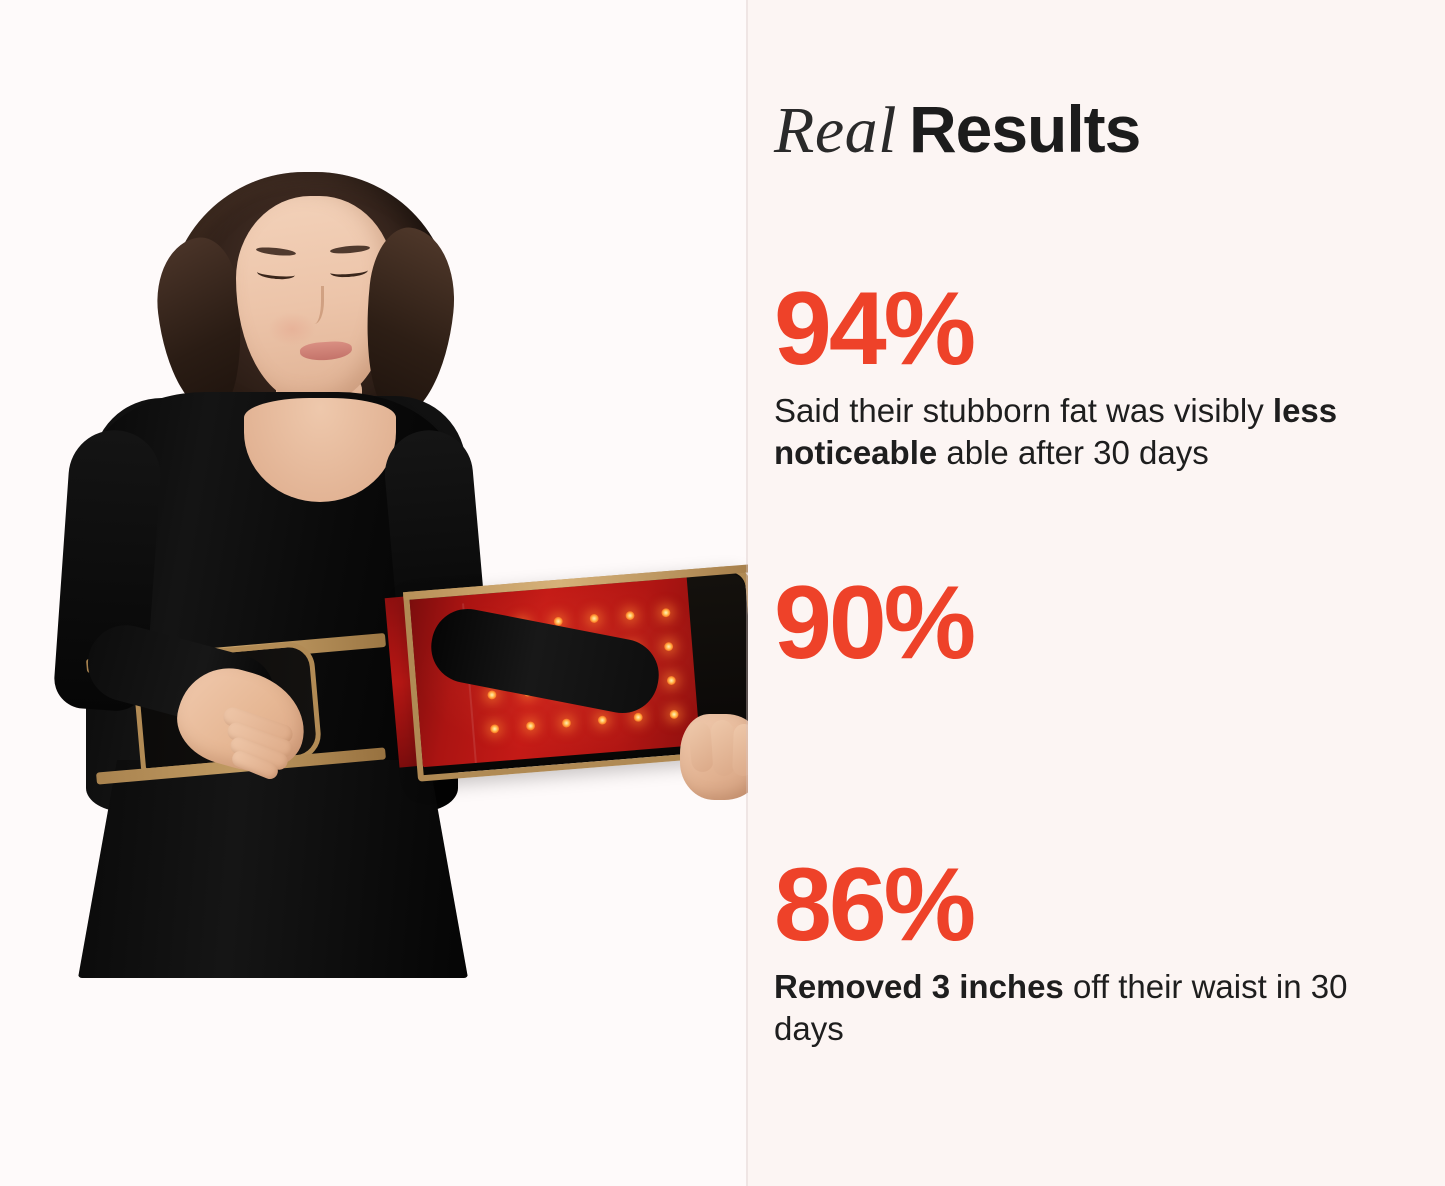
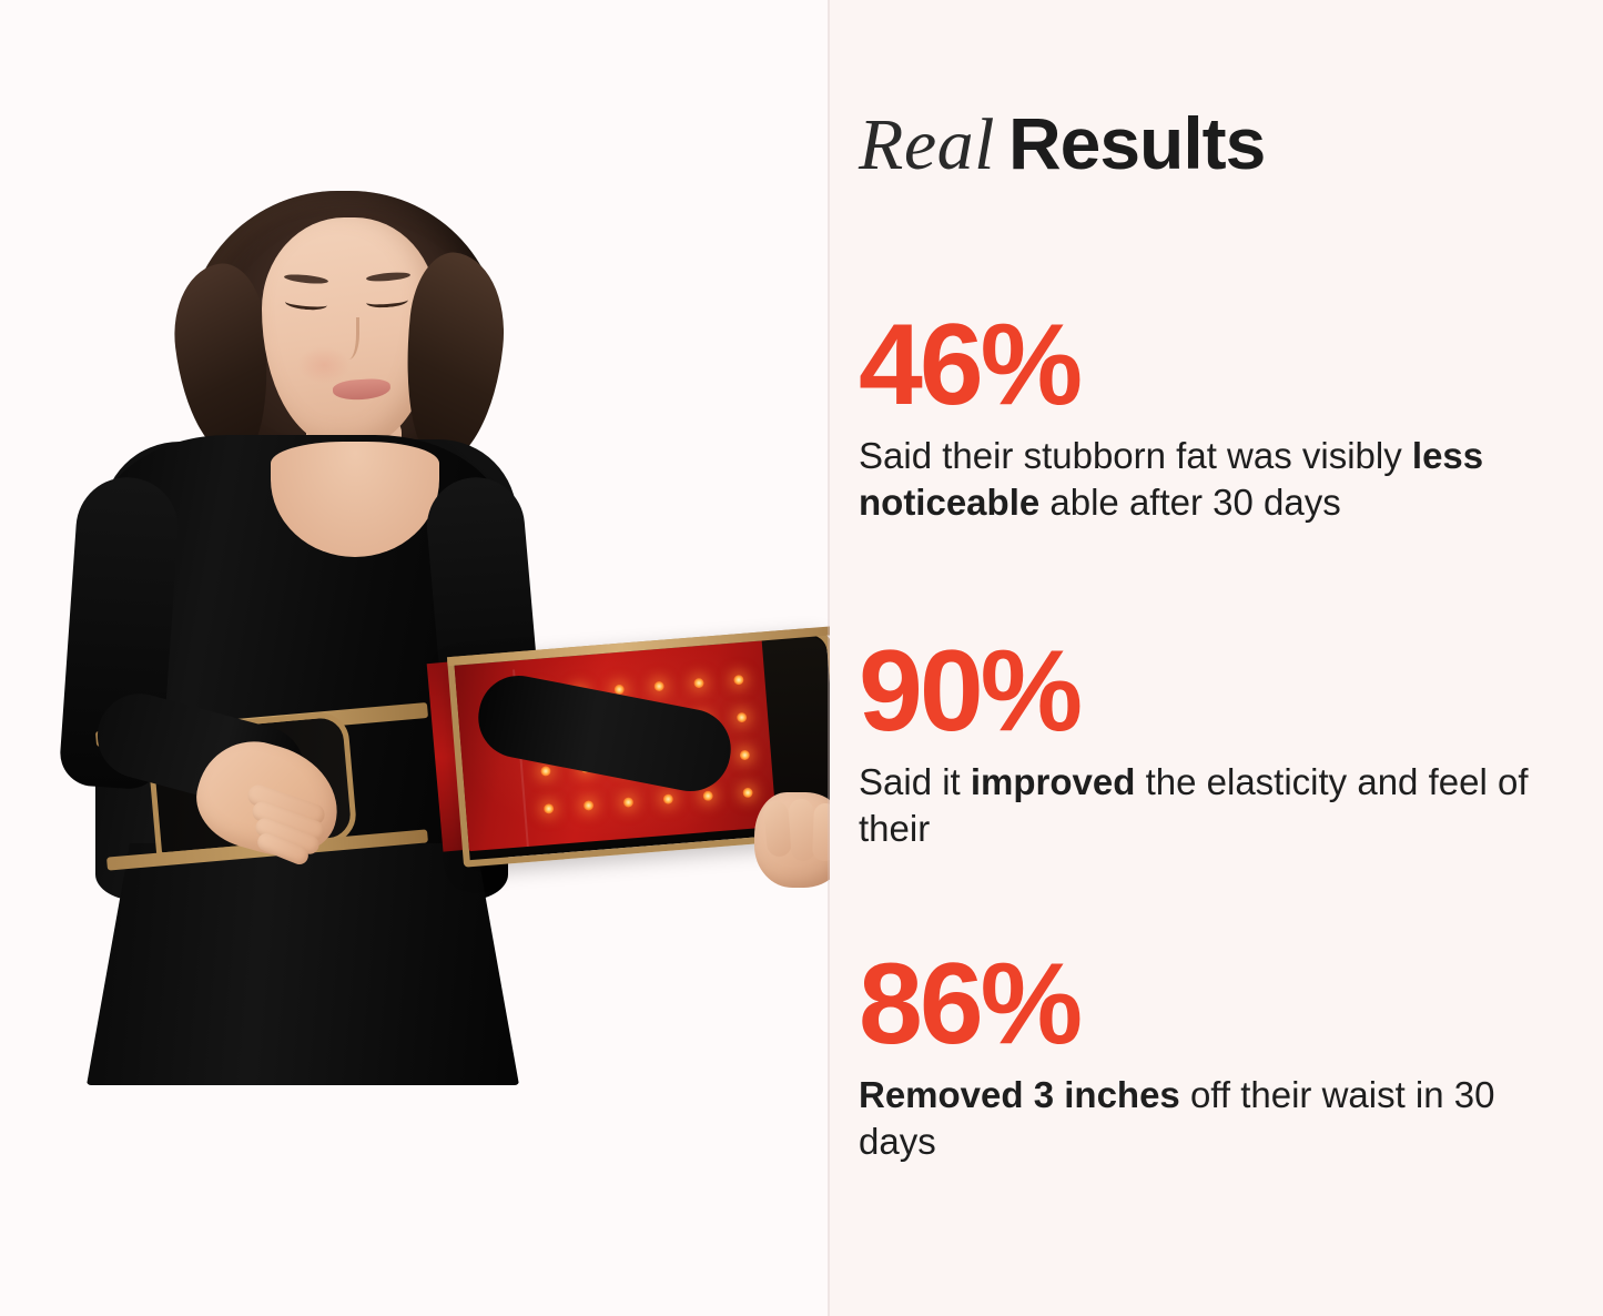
  Real Results
- 94%
+ 46%
  Said their stubborn fat was visibly less noticeable able after 30 days
  90%
+ Said it improved the elasticity and feel of their
  86%
  Removed 3 inches off their waist in 30 days
